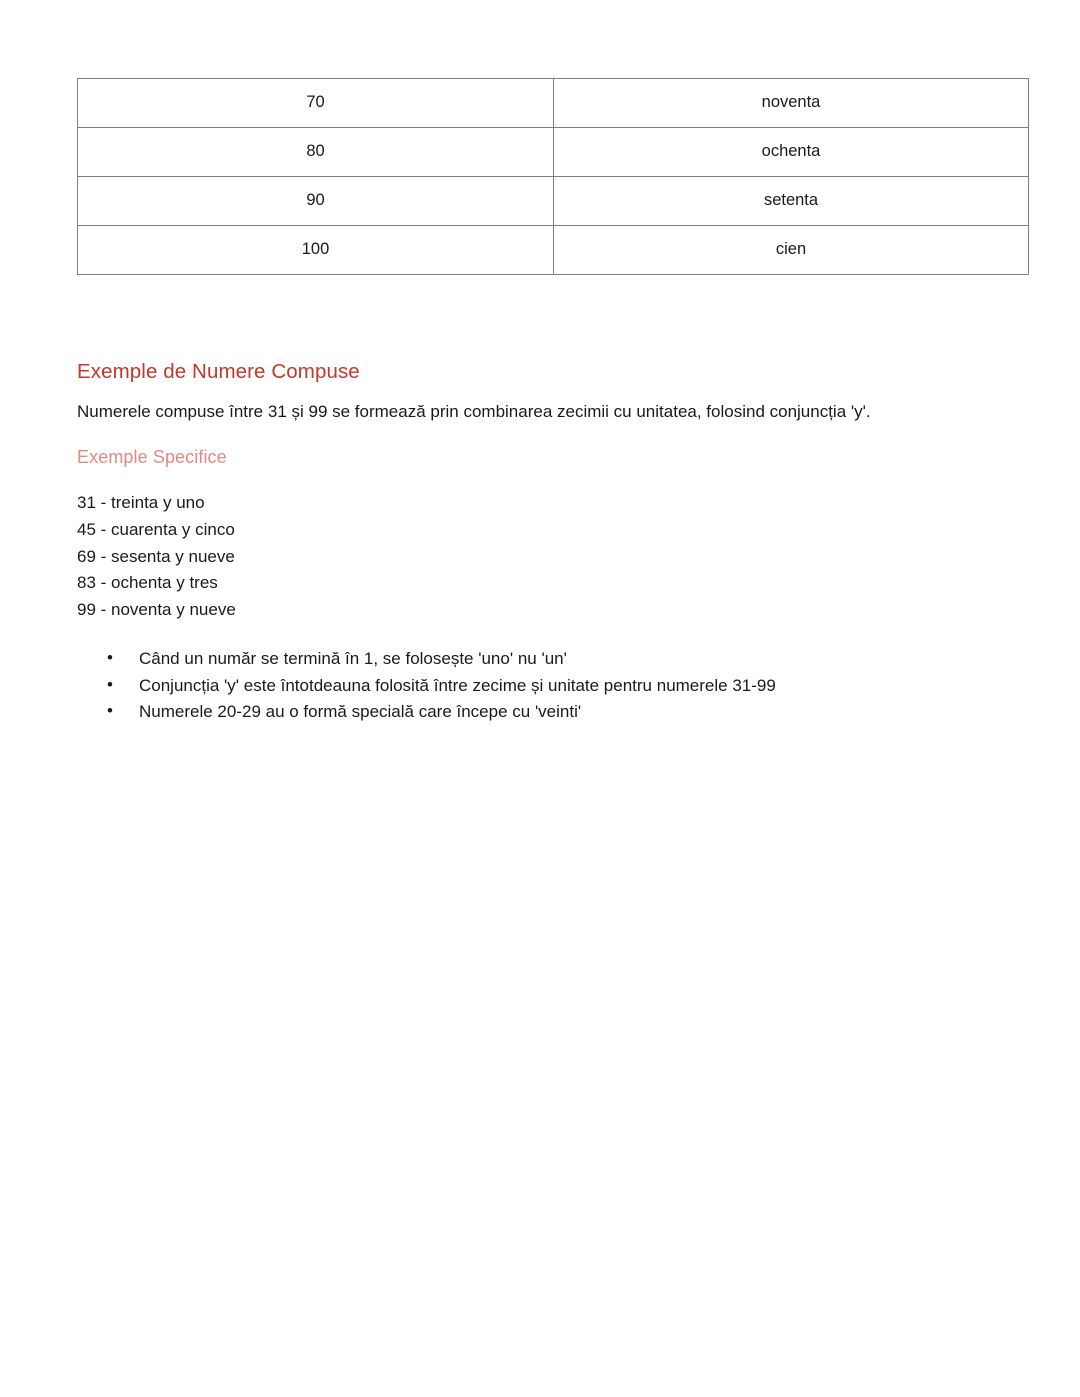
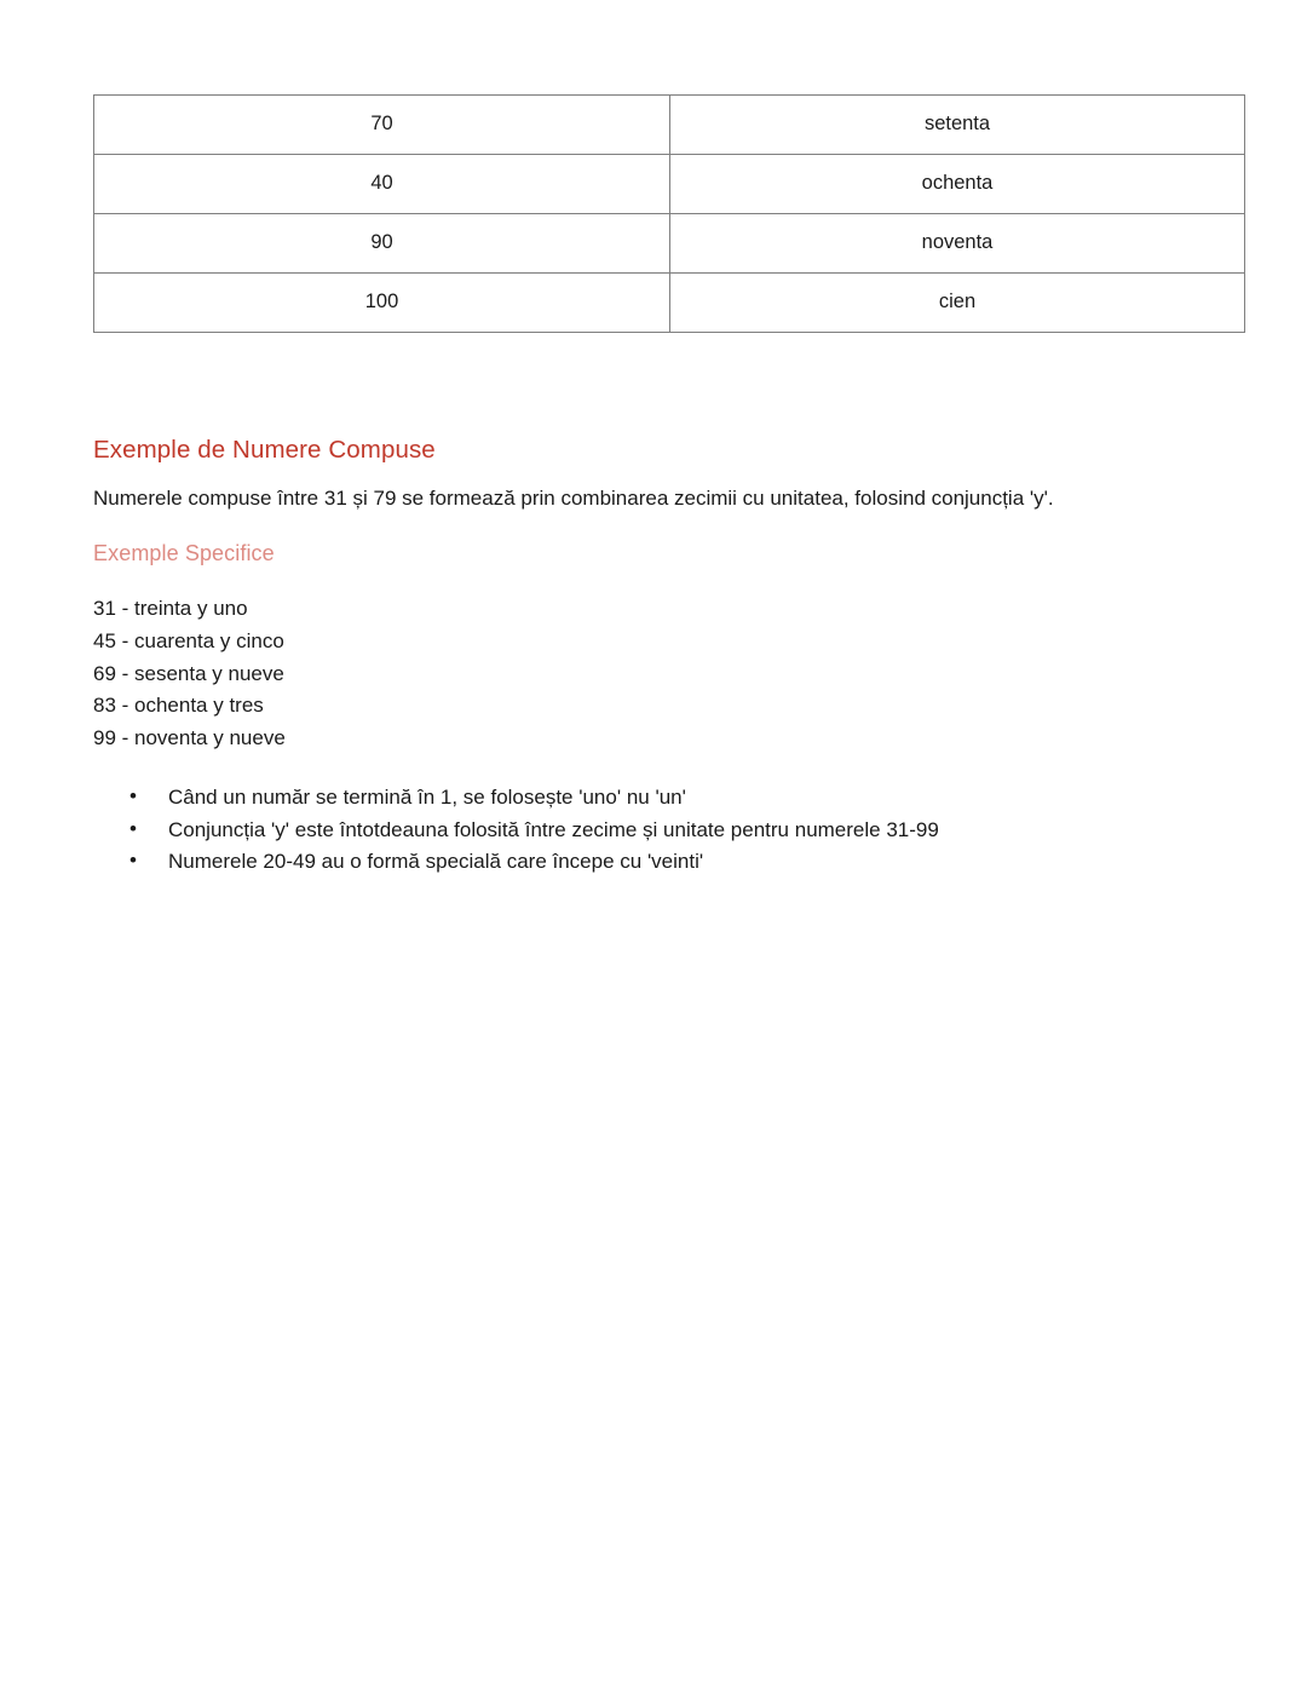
- 70	noventa
+ 70	setenta
- 80	ochenta
+ 40	ochenta
- 90	setenta
+ 90	noventa
  100	cien
  Exemple de Numere Compuse
- Numerele compuse între 31 și 99 se formează prin combinarea zecimii cu unitatea, folosind conjuncția 'y'.
+ Numerele compuse între 31 și 79 se formează prin combinarea zecimii cu unitatea, folosind conjuncția 'y'.
  Exemple Specifice
  31 - treinta y uno
  45 - cuarenta y cinco
  69 - sesenta y nueve
  83 - ochenta y tres
  99 - noventa y nueve
  Când un număr se termină în 1, se folosește 'uno' nu 'un'
  Conjuncția 'y' este întotdeauna folosită între zecime și unitate pentru numerele 31-99
- Numerele 20-29 au o formă specială care începe cu 'veinti'
+ Numerele 20-49 au o formă specială care începe cu 'veinti'
